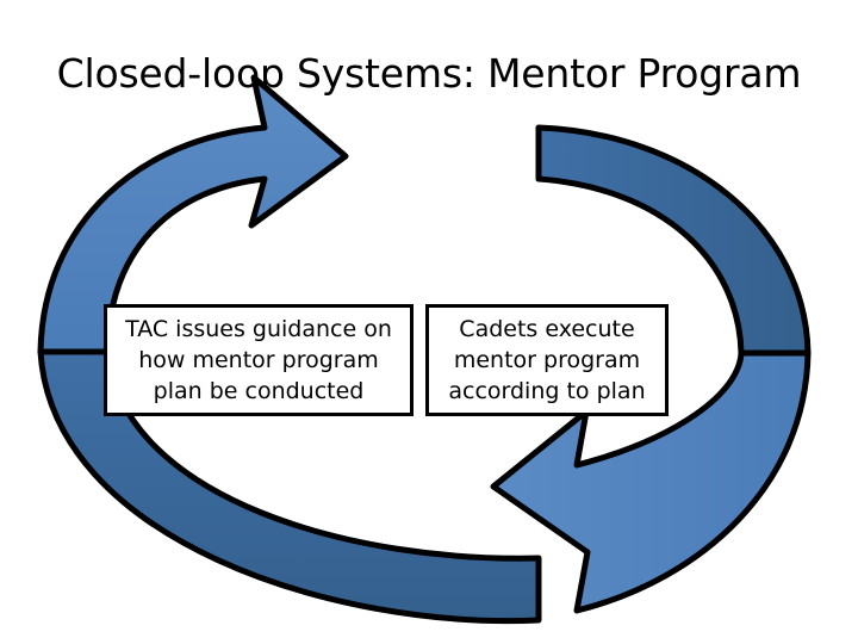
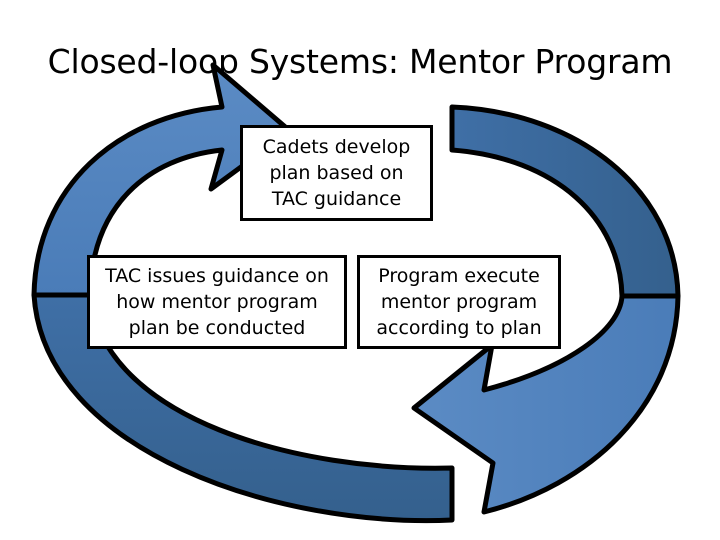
  Closed-loop Systems: Mentor Program
+ Cadets develop plan based on TAC guidance
  TAC issues guidance on how mentor program plan be conducted
- Cadets execute mentor program according to plan
+ Program execute mentor program according to plan
